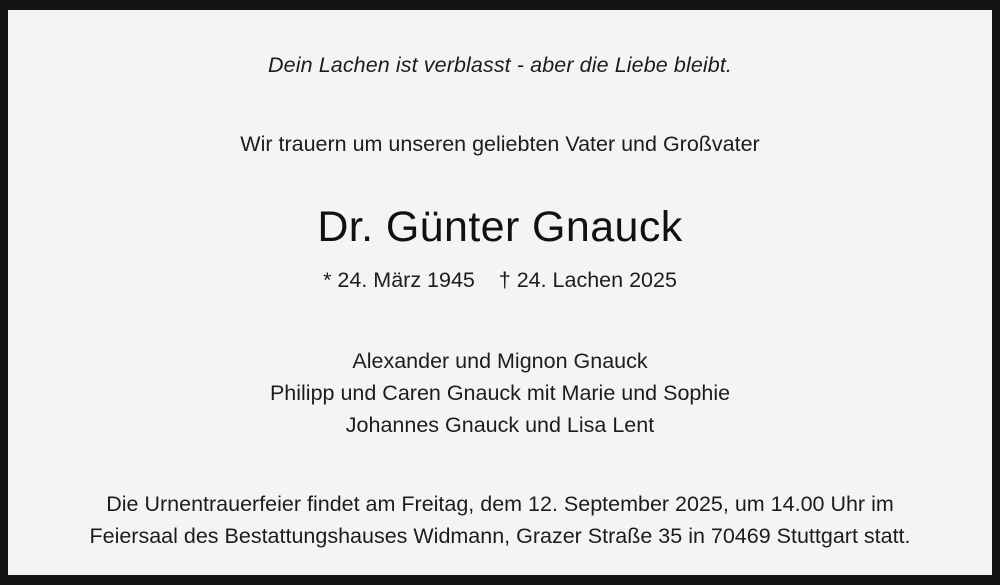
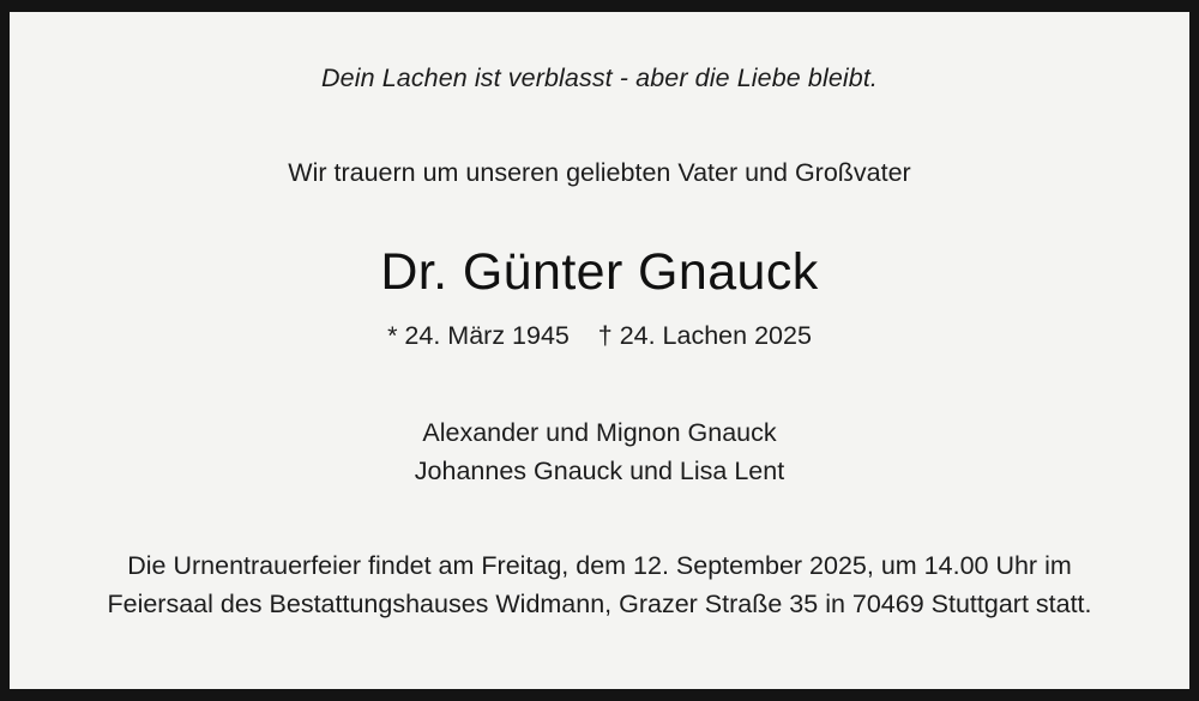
  Dein Lachen ist verblasst - aber die Liebe bleibt.
  Wir trauern um unseren geliebten Vater und Großvater
  Dr. Günter Gnauck
  * 24. März 1945 † 24. Lachen 2025
  Alexander und Mignon Gnauck
- Philipp und Caren Gnauck mit Marie und Sophie
  Johannes Gnauck und Lisa Lent
  Die Urnentrauerfeier findet am Freitag, dem 12. September 2025, um 14.00 Uhr im
  Feiersaal des Bestattungshauses Widmann, Grazer Straße 35 in 70469 Stuttgart statt.
